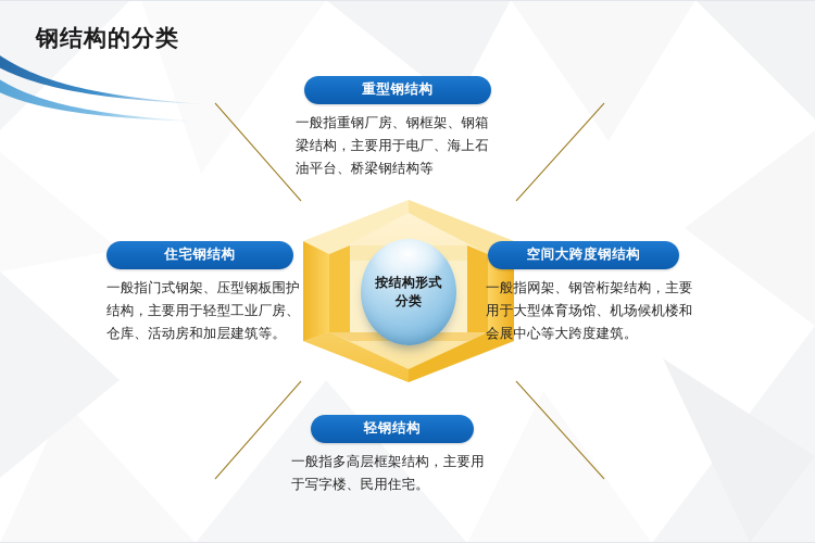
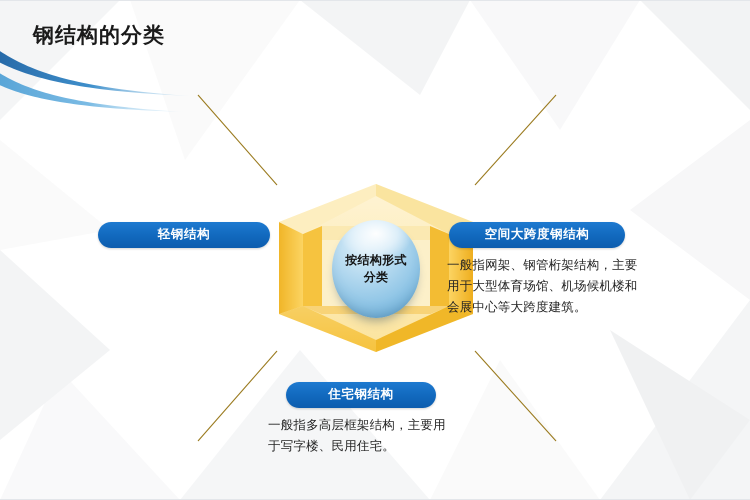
  钢结构的分类
  按结构形式
  分类
- 重型钢结构
- 一般指重钢厂房、钢框架、钢箱梁结构，主要用于电厂、海上石油平台、桥梁钢结构等
- 住宅钢结构
+ 轻钢结构
- 一般指门式钢架、压型钢板围护结构，主要用于轻型工业厂房、仓库、活动房和加层建筑等。
  空间大跨度钢结构
  一般指网架、钢管桁架结构，主要用于大型体育场馆、机场候机楼和会展中心等大跨度建筑。
- 轻钢结构
+ 住宅钢结构
  一般指多高层框架结构，主要用于写字楼、民用住宅。
